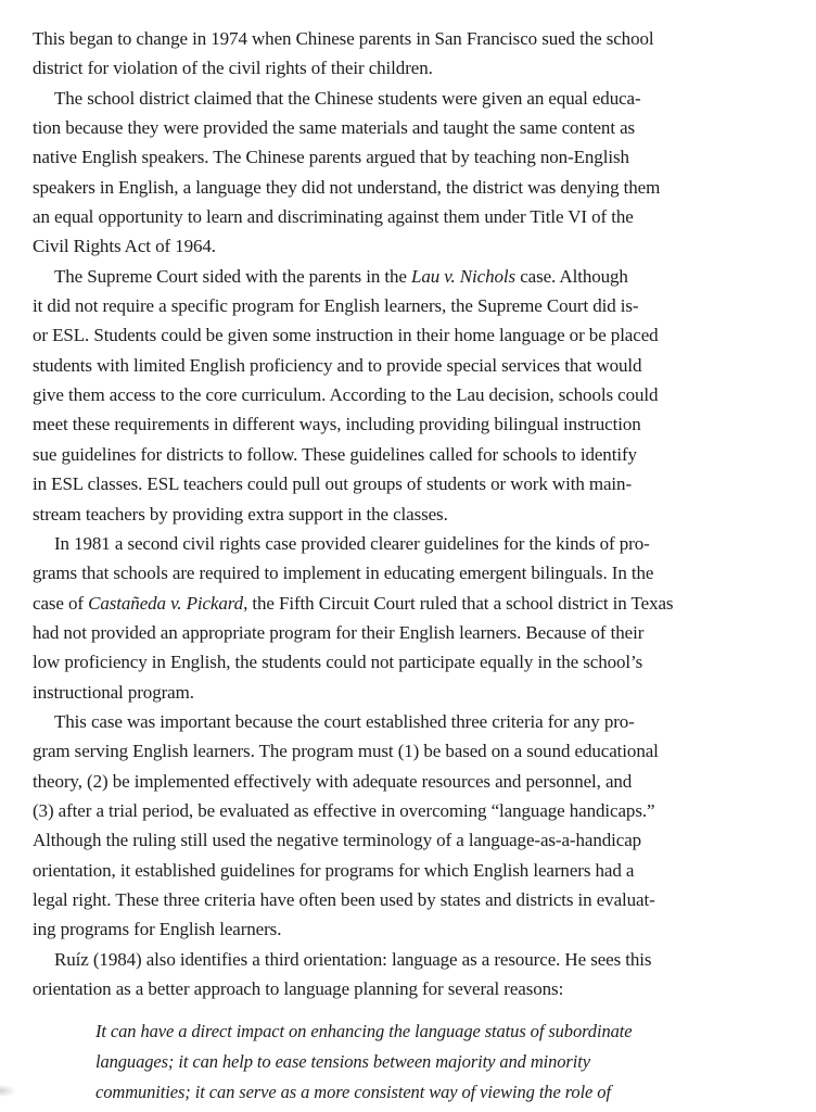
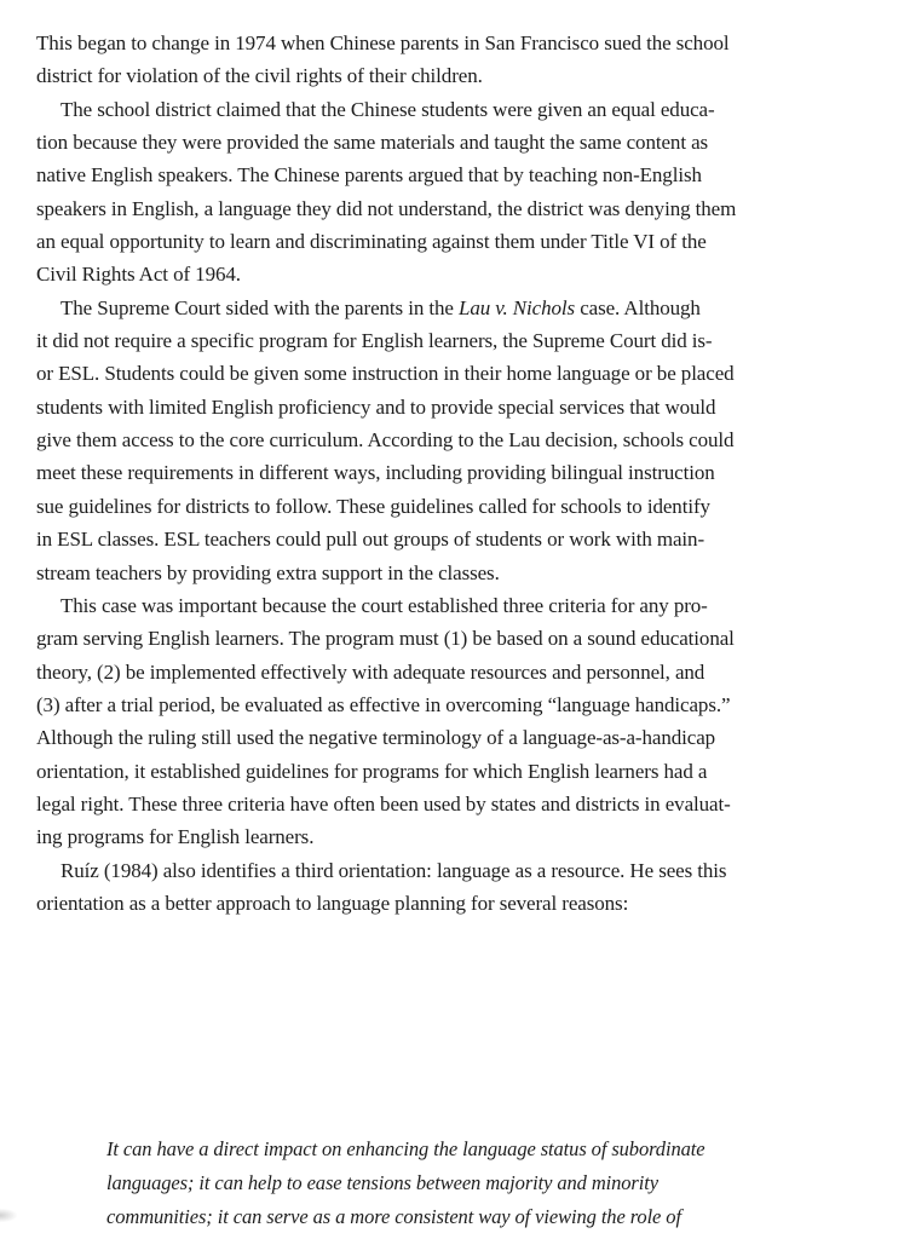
  This began to change in 1974 when Chinese parents in San Francisco sued the school
  district for violation of the civil rights of their children.
  The school district claimed that the Chinese students were given an equal educa-
  tion because they were provided the same materials and taught the same content as
  native English speakers. The Chinese parents argued that by teaching non-English
  speakers in English, a language they did not understand, the district was denying them
  an equal opportunity to learn and discriminating against them under Title VI of the
  Civil Rights Act of 1964.
  The Supreme Court sided with the parents in the Lau v. Nichols case. Although
  it did not require a specific program for English learners, the Supreme Court did is-
  or ESL. Students could be given some instruction in their home language or be placed
  students with limited English proficiency and to provide special services that would
  give them access to the core curriculum. According to the Lau decision, schools could
  meet these requirements in different ways, including providing bilingual instruction
  sue guidelines for districts to follow. These guidelines called for schools to identify
  in ESL classes. ESL teachers could pull out groups of students or work with main-
  stream teachers by providing extra support in the classes.
- In 1981 a second civil rights case provided clearer guidelines for the kinds of pro-
- grams that schools are required to implement in educating emergent bilinguals. In the
- case of Castañeda v. Pickard, the Fifth Circuit Court ruled that a school district in Texas
- had not provided an appropriate program for their English learners. Because of their
- low proficiency in English, the students could not participate equally in the school’s
- instructional program.
  This case was important because the court established three criteria for any pro-
  gram serving English learners. The program must (1) be based on a sound educational
  theory, (2) be implemented effectively with adequate resources and personnel, and
  (3) after a trial period, be evaluated as effective in overcoming “language handicaps.”
  Although the ruling still used the negative terminology of a language-as-a-handicap
  orientation, it established guidelines for programs for which English learners had a
  legal right. These three criteria have often been used by states and districts in evaluat-
  ing programs for English learners.
  Ruíz (1984) also identifies a third orientation: language as a resource. He sees this
  orientation as a better approach to language planning for several reasons:
  It can have a direct impact on enhancing the language status of subordinate
  languages; it can help to ease tensions between majority and minority
  communities; it can serve as a more consistent way of viewing the role of
